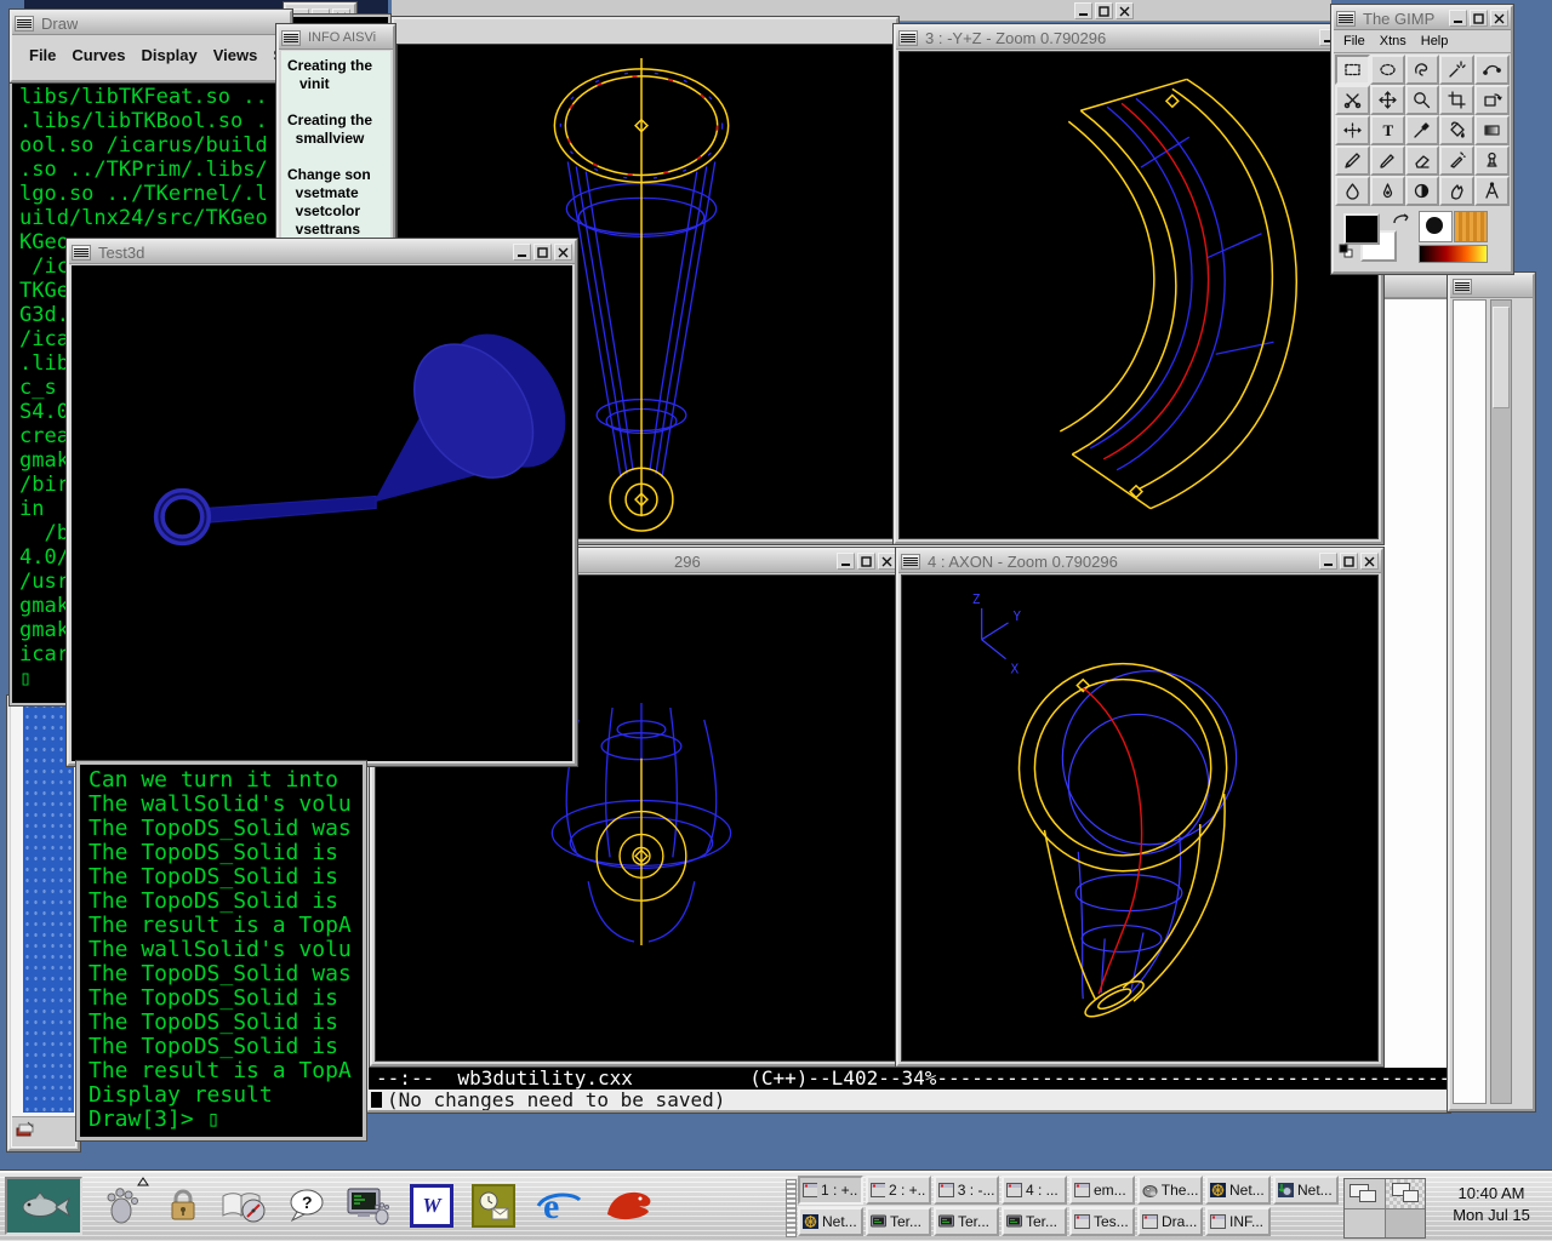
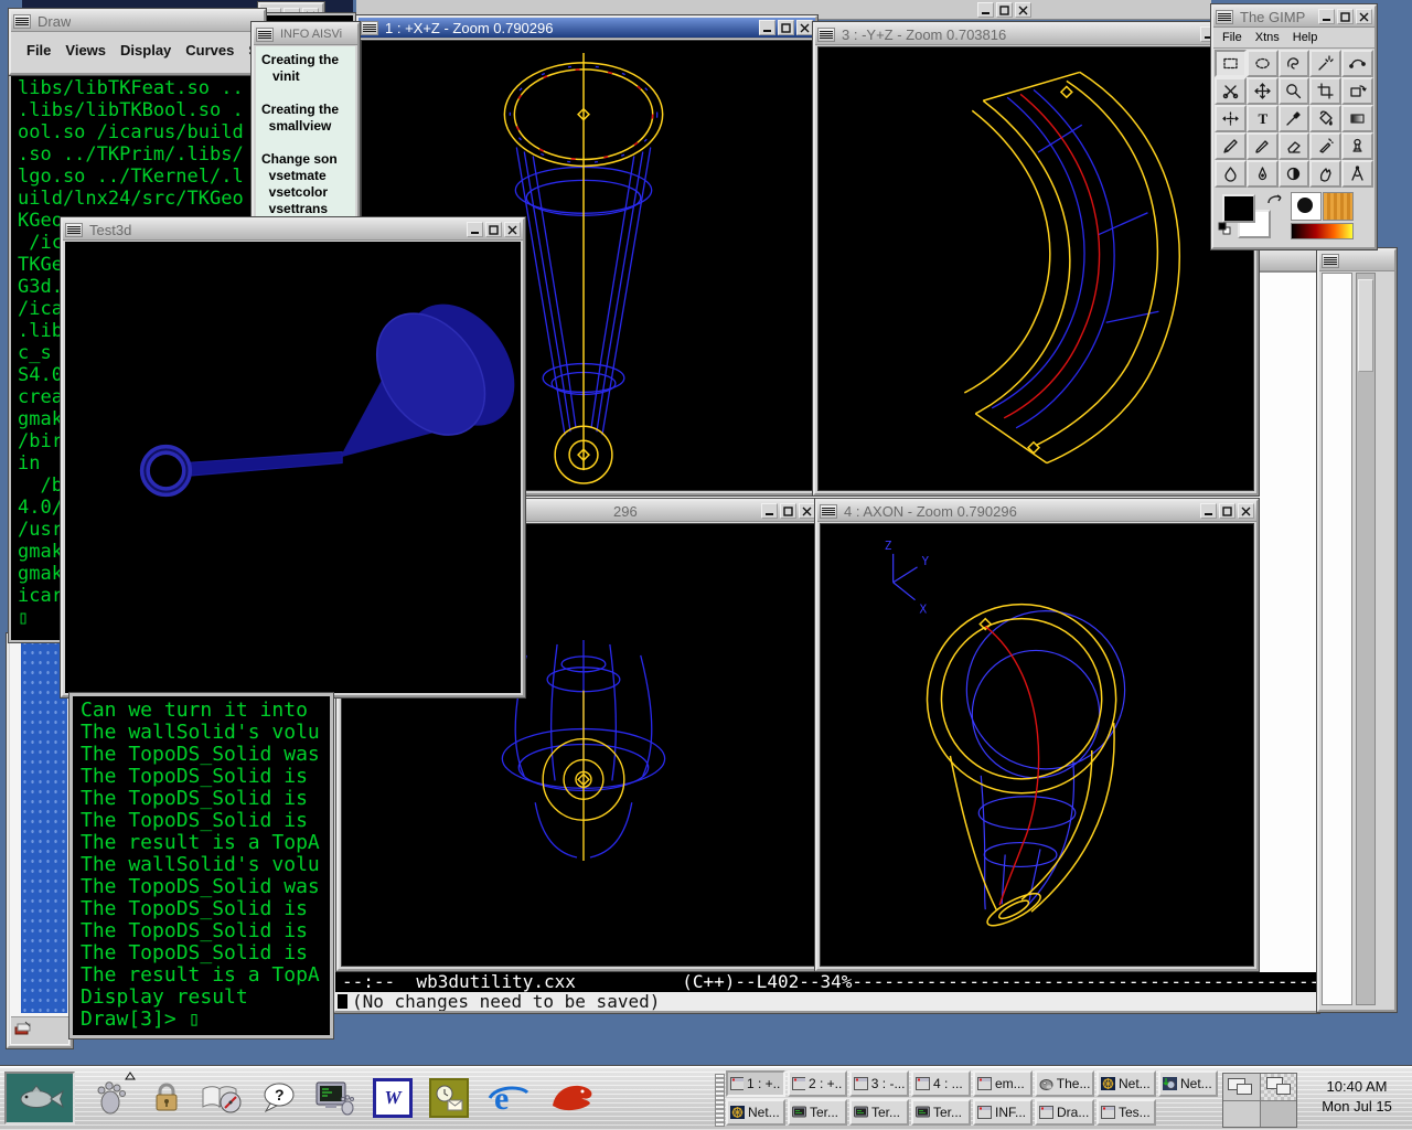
  --:-- wb3dutility.cxx (C++)--L402--34%--------------------------------------------
  (No changes need to be saved)
  296
  4 : AXON - Zoom 0.790296
  Z
  Y
  X
+ 1 : +X+Z - Zoom 0.790296
- 3 : -Y+Z - Zoom 0.790296
+ 3 : -Y+Z - Zoom 0.703816
  libs/libTKFeat.so ..
  .libs/libTKBool.so .
  ool.so /icarus/build
  .so ../TKPrim/.libs/
  lgo.so ../TKernel/.l
  uild/lnx24/src/TKGeo
  KGeo
  /ic
  TKGe
  G3d.
  /ica
  .lib
  c_s
  S4.0
  crea
  gmak
  /bir
  in
  /b
  4.0/
  /usr
  gmak
  gmak
  icar
  ▯
  Draw
  File
- Curves
+ Views
  Display
- Views
+ Curves
  INFO AISVi
  Creating the
  vinit
  Creating the
  smallview
  Change son
  vsetmate
  vsetcolor
  vsettrans
  Test3d
  Can we turn it into
  The wallSolid's volu
  The TopoDS_Solid was
  The TopoDS_Solid is
  The TopoDS_Solid is
  The TopoDS_Solid is
  The result is a TopA
  The wallSolid's volu
  The TopoDS_Solid was
  The TopoDS_Solid is
  The TopoDS_Solid is
  The TopoDS_Solid is
  The result is a TopA
  Display result
  Draw[3]> ▯
  The GIMP
  File
  Xtns
  Help
  T
  ?
  W
  e
  1 : +..
  2 : +..
  3 : -...
  4 : ...
  em...
  The...
  Net...
  Net...
  Net...
  Ter...
  Ter...
  Ter...
- Tes...
+ INF...
  Dra...
- INF...
+ Tes...
  10:40 AM
  Mon Jul 15
